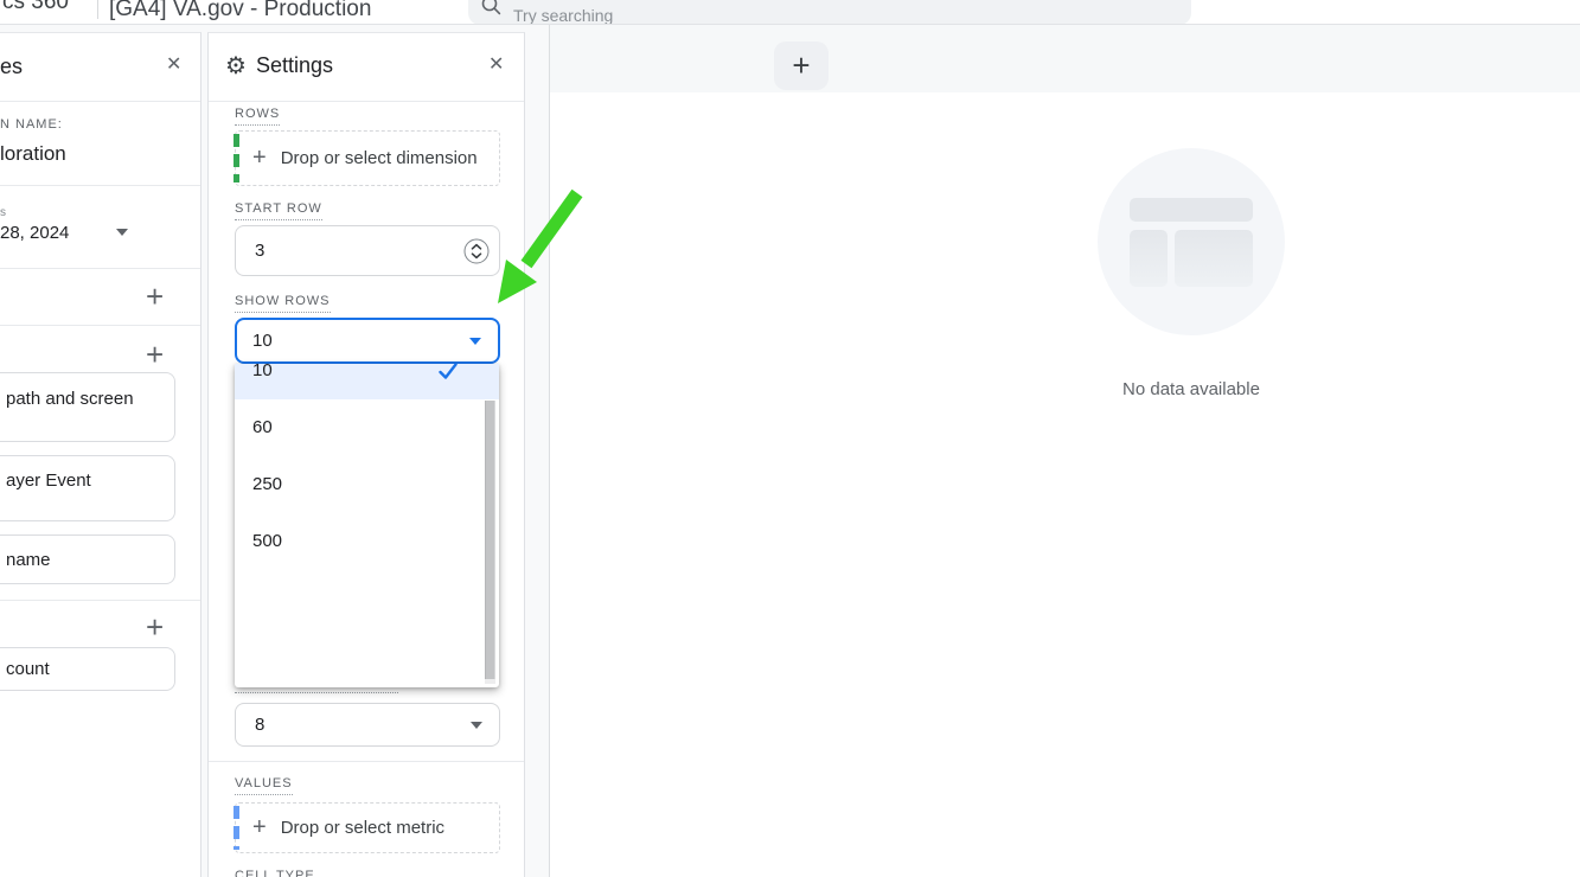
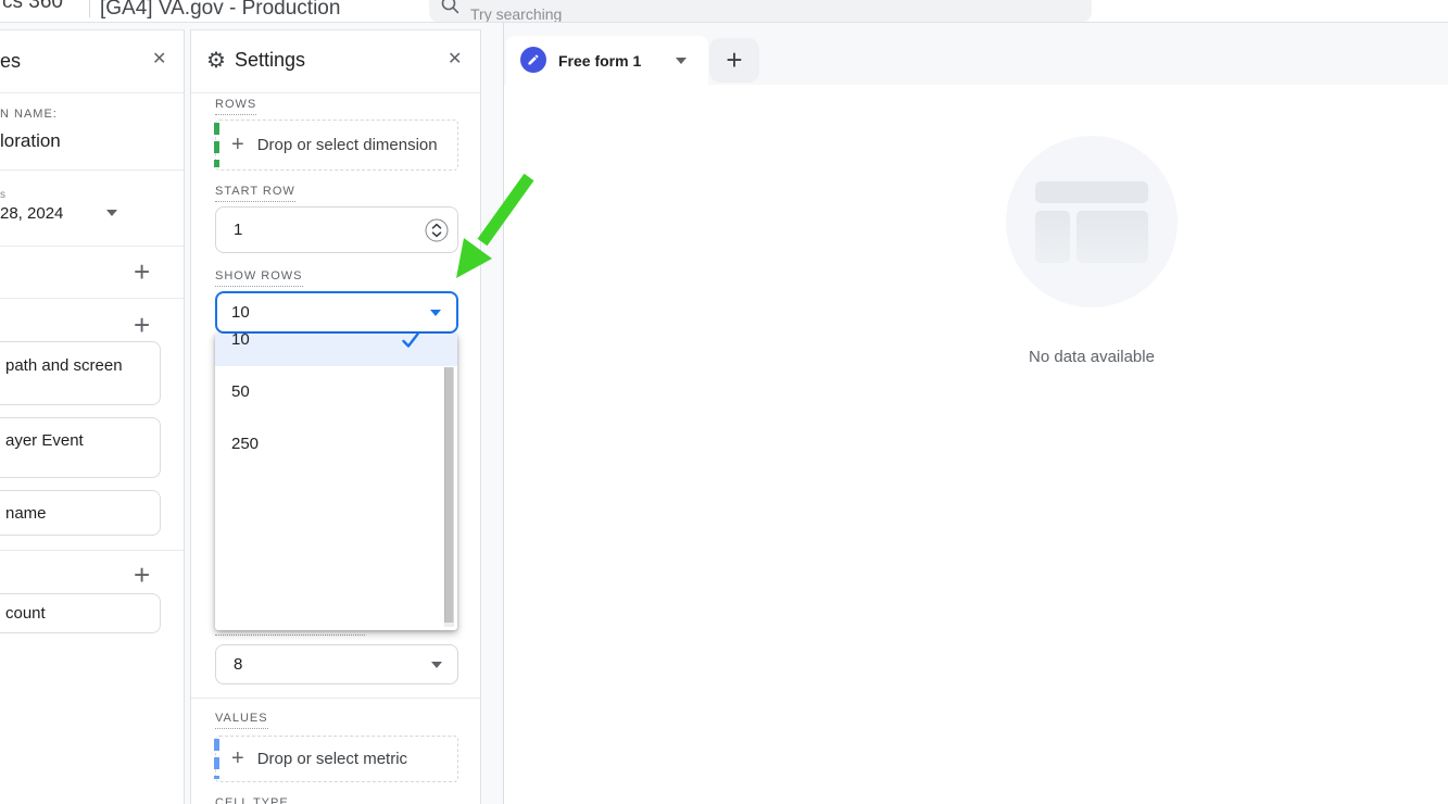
  cs 360
  [GA4] VA.gov - Production
  Try searching
  es
  ✕
  N NAME:
  loration
  s
  28, 2024
  +
  +
  path and screen
  ayer Event
  name
  +
  count
  ⚙
  Settings
  ✕
  ROWS
  +
  Drop or select dimension
  START ROW
- 3
+ 1
  SHOW ROWS
  10
  10
- 60
+ 50
  250
- 500
  8
  VALUES
  +
  Drop or select metric
  CELL TYPE
+ Free form 1
  +
  No data available
